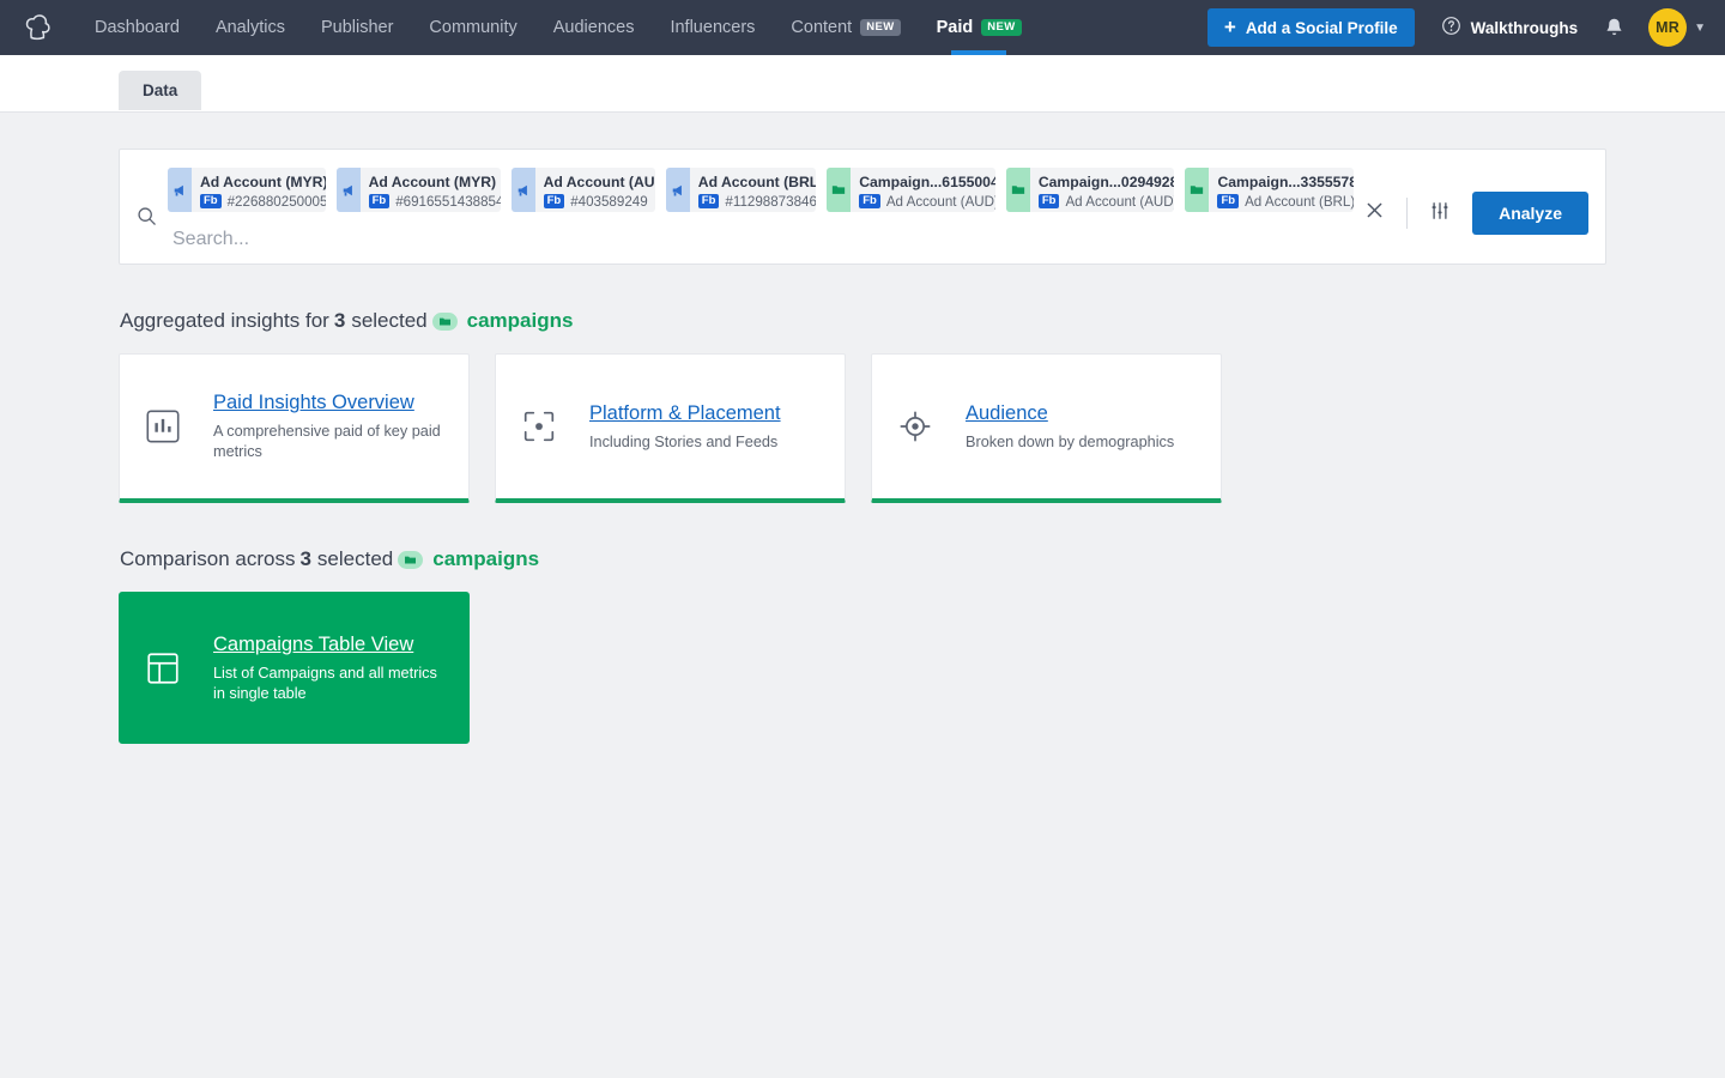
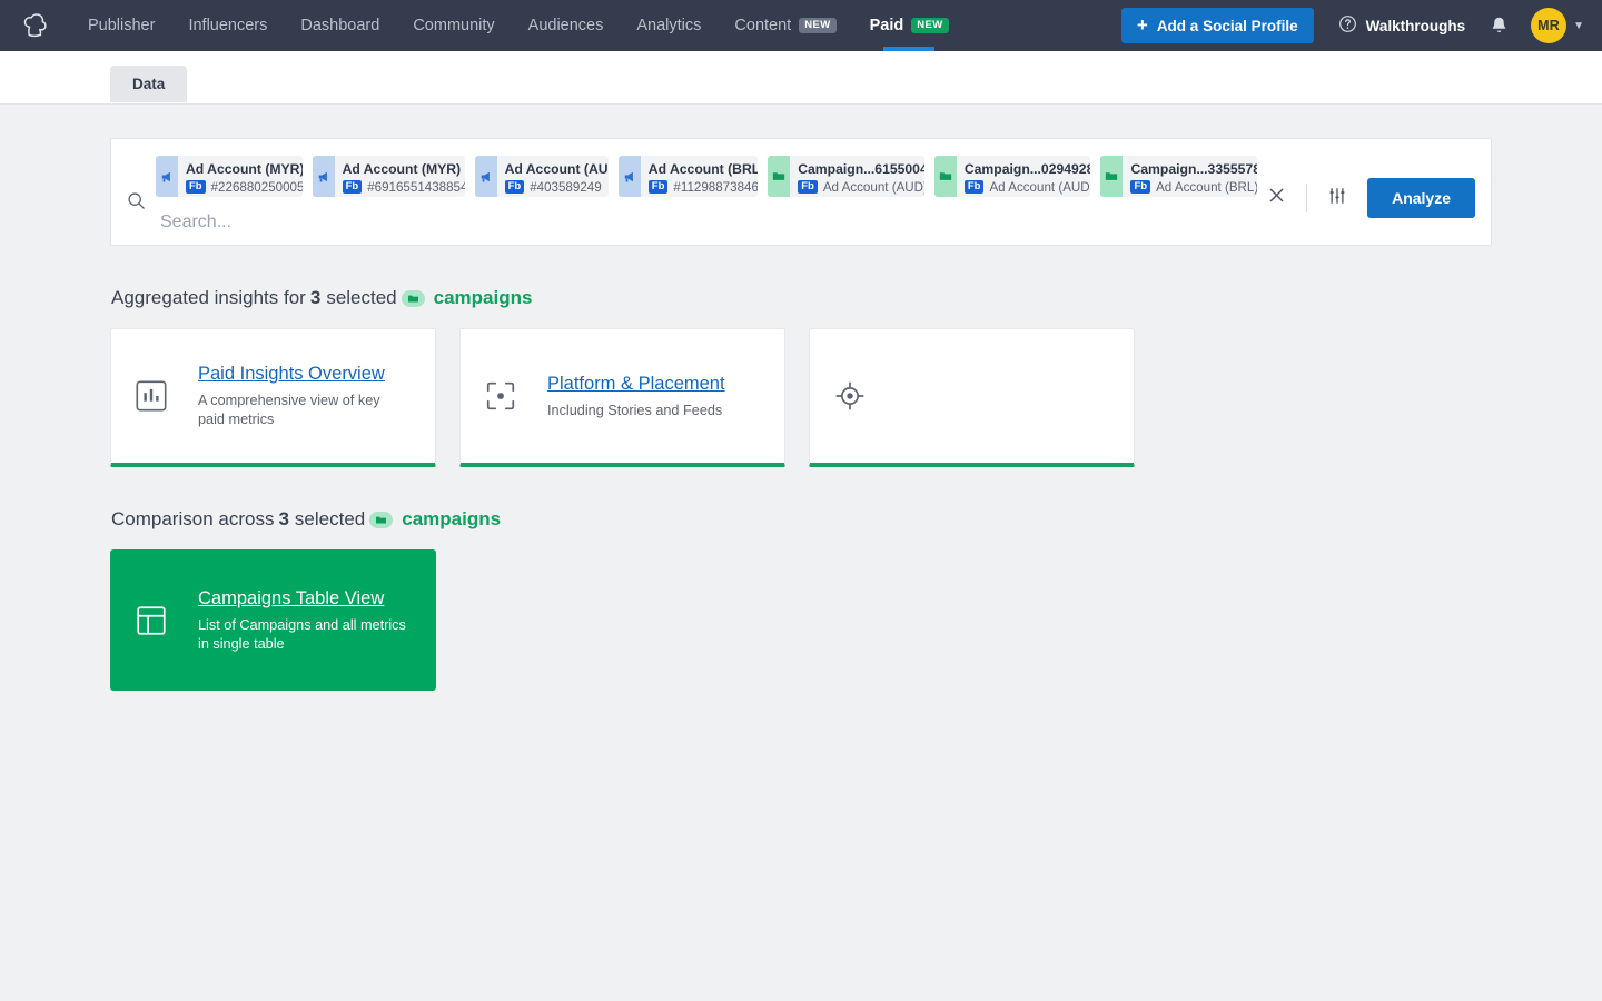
- Dashboard
+ Publisher
- Analytics
+ Influencers
- Publisher
+ Dashboard
  Community
  Audiences
- Influencers
+ Analytics
  Content
  NEW
  Paid
  NEW
  +
  Add a Social Profile
  Walkthroughs
  MR
  ▼
  Data
  Ad Account (MYR)
  Fb
  #226880250005
  Ad Account (MYR)
  Fb
  #6916551438854
  Ad Account (AU
  Fb
  #403589249
  Ad Account (BRL
  Fb
  #11298873846
  Campaign...6155004
  Fb
  Ad Account (AUD
  Campaign...0294928
  Fb
  Ad Account (AUD
  Campaign...3355578
  Fb
  Ad Account (BRL)
  Search...
  Analyze
  Aggregated insights for
  3
  selected
  campaigns
  Paid Insights Overview
- A comprehensive paid of key paid metrics
+ A comprehensive view of key paid metrics
  Platform & Placement
  Including Stories and Feeds
- Audience
- Broken down by demographics
  Comparison across
  3
  selected
  campaigns
  Campaigns Table View
  List of Campaigns and all metrics in single table
